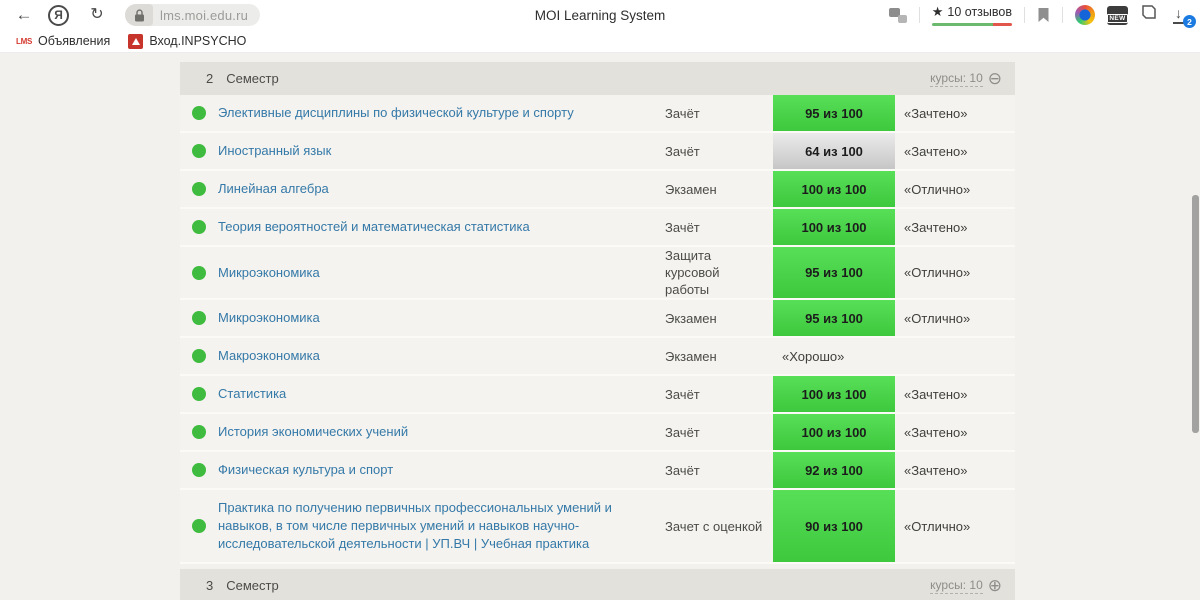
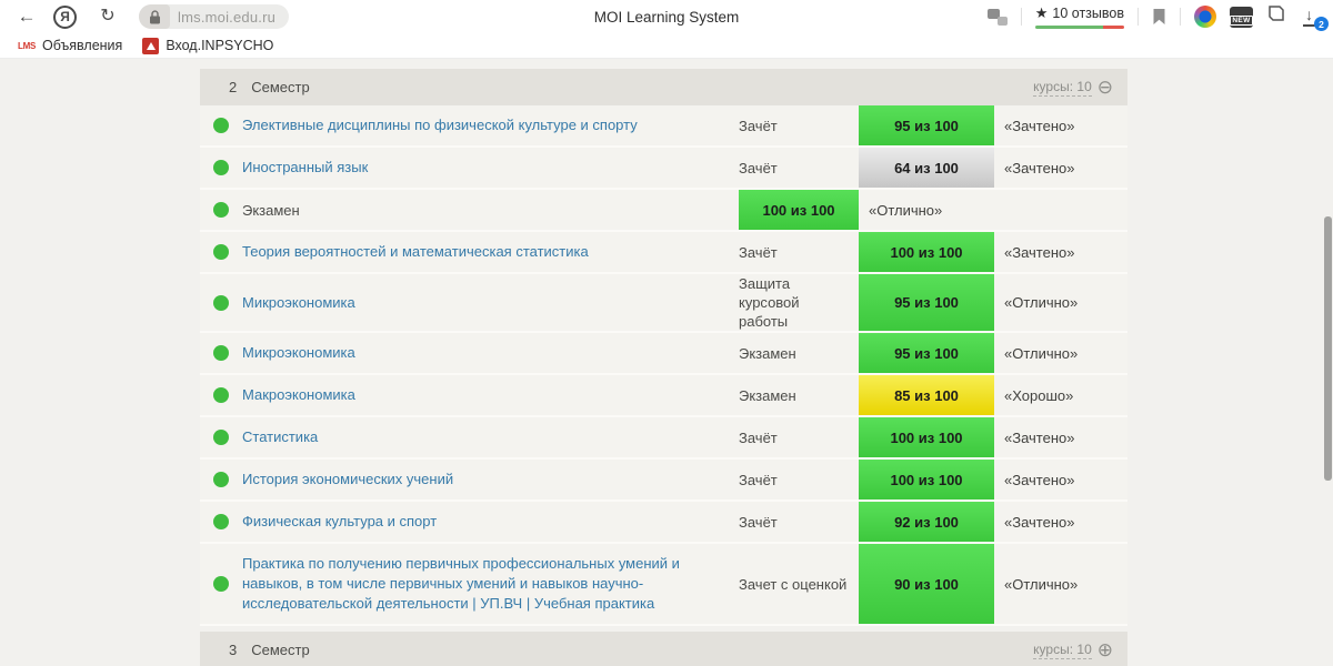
  ←
  Я
  ↻
  lms.moi.edu.ru
  MOI Learning System
  ★
  10 отзывов
  ↓
  2
  LMS
  Объявления
  Вход.INPSYCHO
  2
  Семестр
  курсы: 10
  ⊖
  Элективные дисциплины по физической культуре и спорту
  Зачёт
  95 из 100
  «Зачтено»
  Иностранный язык
  Зачёт
  64 из 100
  «Зачтено»
- Линейная алгебра
  Экзамен
  100 из 100
  «Отлично»
  Теория вероятностей и математическая статистика
  Зачёт
  100 из 100
  «Зачтено»
  Микроэкономика
  Защита курсовой работы
  95 из 100
  «Отлично»
  Микроэкономика
  Экзамен
  95 из 100
  «Отлично»
  Макроэкономика
  Экзамен
+ 85 из 100
  «Хорошо»
  Статистика
  Зачёт
  100 из 100
  «Зачтено»
  История экономических учений
  Зачёт
  100 из 100
  «Зачтено»
  Физическая культура и спорт
  Зачёт
  92 из 100
  «Зачтено»
  Практика по получению первичных профессиональных умений и навыков, в том числе первичных умений и навыков научно-исследовательской деятельности | УП.ВЧ | Учебная практика
  Зачет с оценкой
  90 из 100
  «Отлично»
  3
  Семестр
  курсы: 10
  ⊕
